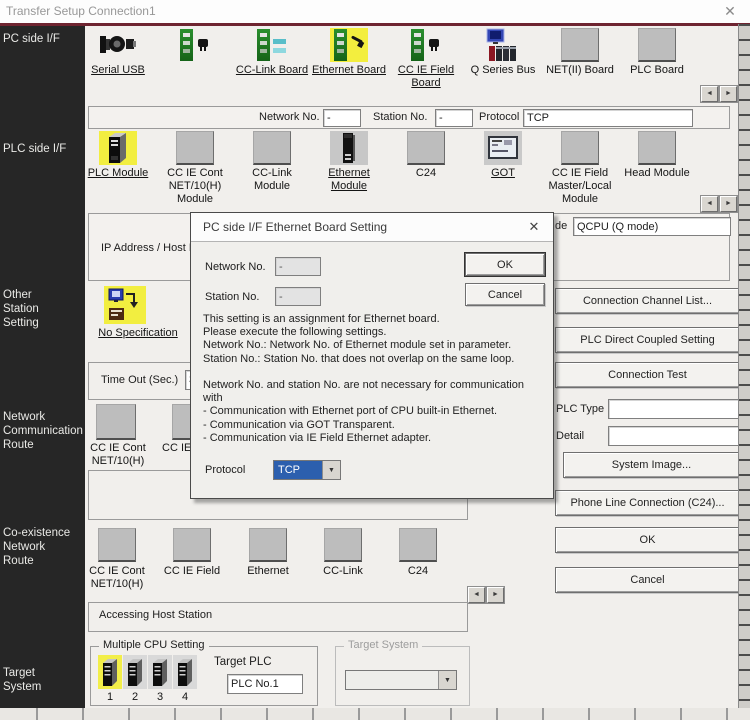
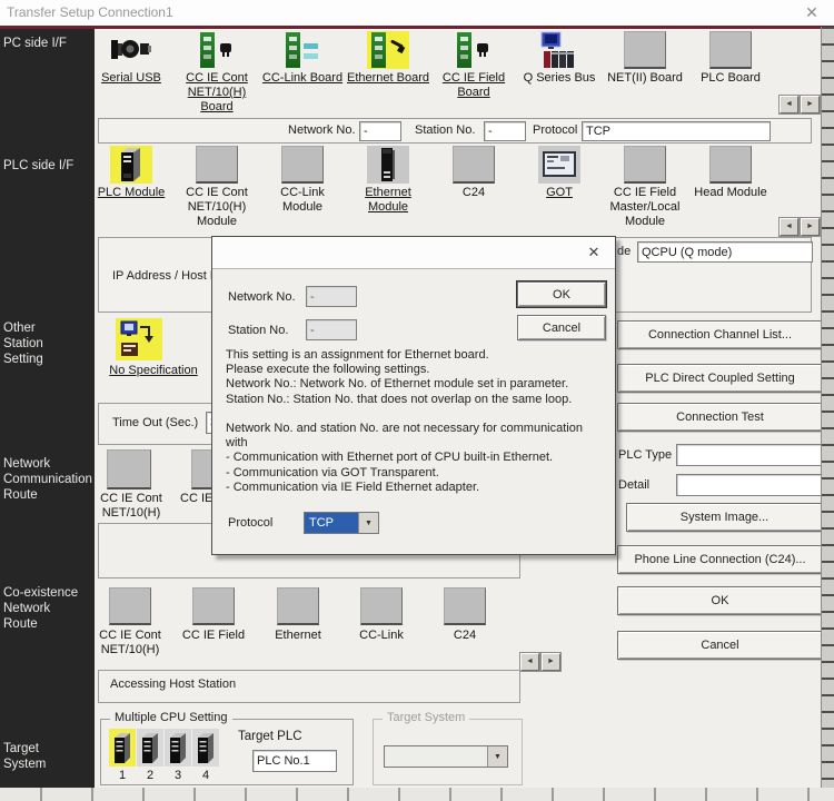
  Transfer Setup Connection1
  ✕
  PC side I/F
  PLC side I/F
  Other
  Station
  Setting
  Network
  Communication
  Route
  Co-existence
  Network
  Route
  Target
  System
  Serial USB
+ CC IE Cont NET/10(H) Board
  CC-Link Board
  Ethernet Board
  CC IE Field Board
  Q Series Bus
  NET(II) Board
  PLC Board
  Network No.
  -
  Station No.
  -
  Protocol
  TCP
  PLC Module
  CC IE Cont NET/10(H) Module
  CC-Link Module
  Ethernet Module
  C24
  GOT
  CC IE Field Master/Local Module
  Head Module
  IP Address / Host
  de
  QCPU (Q mode)
  No Specification
  Time Out (Sec.)
  CC IE Cont NET/10(H)
  CC IE
  Connection Channel List...
  PLC Direct Coupled Setting
  Connection Test
  PLC Type
  Detail
  System Image...
  Phone Line Connection (C24)...
  OK
  Cancel
  CC IE Cont NET/10(H)
  CC IE Field
  Ethernet
  CC-Link
  C24
  Accessing Host Station
  Multiple CPU Setting
  1
  2
  3
  4
  Target PLC
  PLC No.1
  Target System
- PC side I/F Ethernet Board Setting
  ✕
  Network No.
  -
  Station No.
  -
  OK
  Cancel
  This setting is an assignment for Ethernet board.
  Please execute the following settings.
  Network No.: Network No. of Ethernet module set in parameter.
  Station No.: Station No. that does not overlap on the same loop.
  Network No. and station No. are not necessary for communication
  with
  - Communication with Ethernet port of CPU built-in Ethernet.
  - Communication via GOT Transparent.
  - Communication via IE Field Ethernet adapter.
  Protocol
  TCP
